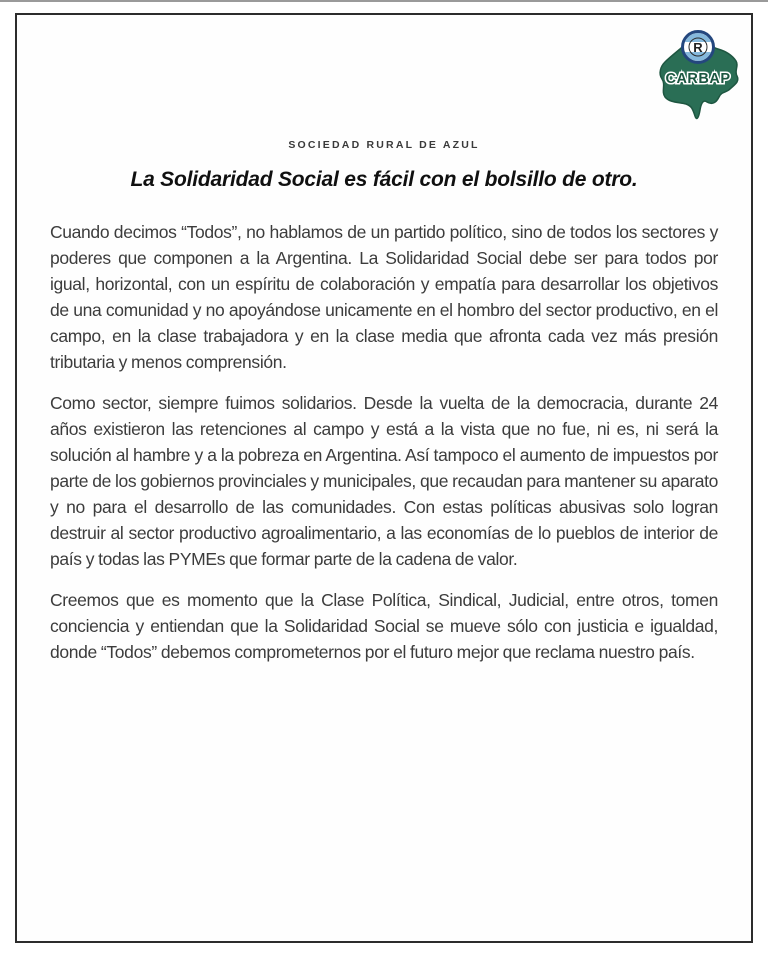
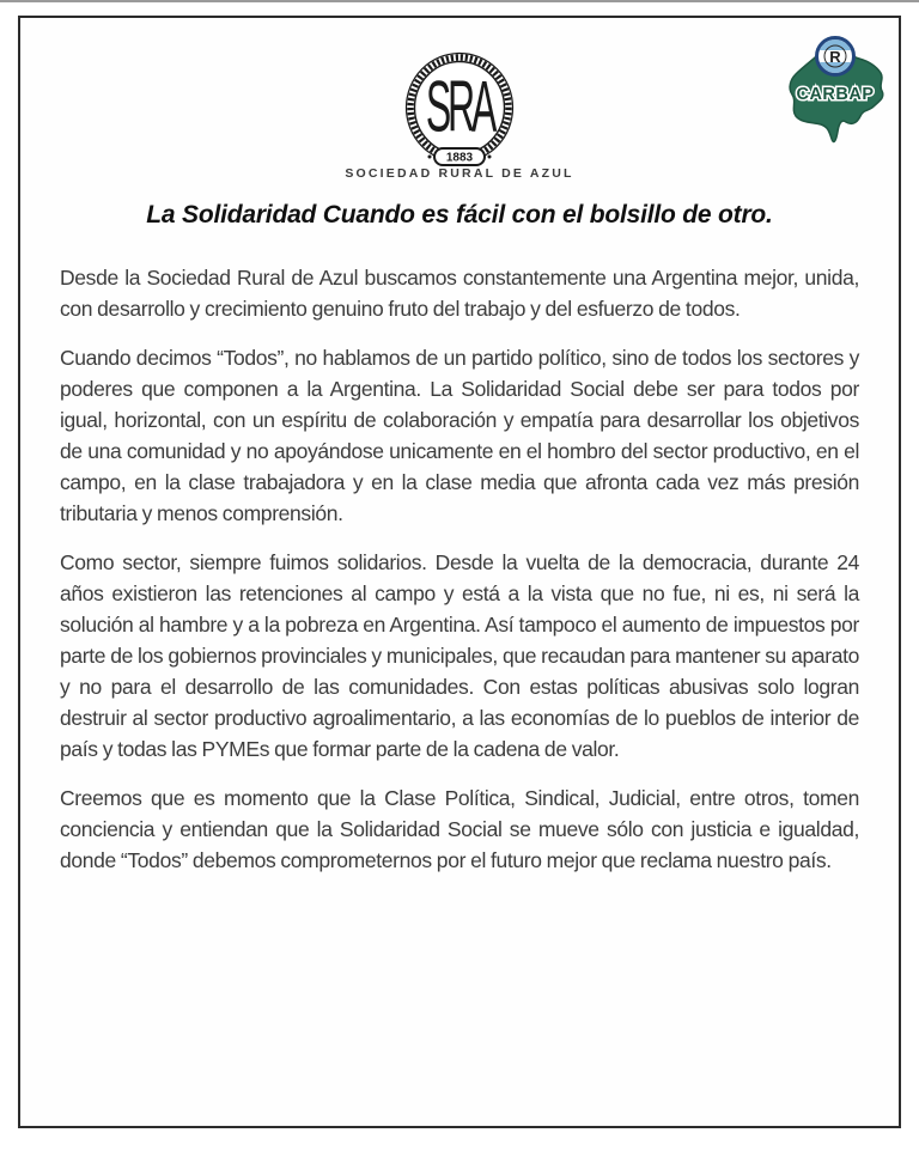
+ SRA
+ 1883
  SOCIEDAD RURAL DE AZUL
  R
  CARBAP
- La Solidaridad Social es fácil con el bolsillo de otro.
+ La Solidaridad Cuando es fácil con el bolsillo de otro.
+ Desde la Sociedad Rural de Azul buscamos constantemente una Argentina mejor, unida, con desarrollo y crecimiento genuino fruto del trabajo y del esfuerzo de todos.
  Cuando decimos “Todos”, no hablamos de un partido político, sino de todos los sectores y poderes que componen a la Argentina. La Solidaridad Social debe ser para todos por igual, horizontal, con un espíritu de colaboración y empatía para desarrollar los objetivos de una comunidad y no apoyándose unicamente en el hombro del sector productivo, en el campo, en la clase trabajadora y en la clase media que afronta cada vez más presión tributaria y menos comprensión.
  Como sector, siempre fuimos solidarios. Desde la vuelta de la democracia, durante 24 años existieron las retenciones al campo y está a la vista que no fue, ni es, ni será la solución al hambre y a la pobreza en Argentina. Así tampoco el aumento de impuestos por parte de los gobiernos provinciales y municipales, que recaudan para mantener su aparato y no para el desarrollo de las comunidades. Con estas políticas abusivas solo logran destruir al sector productivo agroalimentario, a las economías de lo pueblos de interior de país y todas las PYMEs que formar parte de la cadena de valor.
  Creemos que es momento que la Clase Política, Sindical, Judicial, entre otros, tomen conciencia y entiendan que la Solidaridad Social se mueve sólo con justicia e igualdad, donde “Todos” debemos comprometernos por el futuro mejor que reclama nuestro país.
